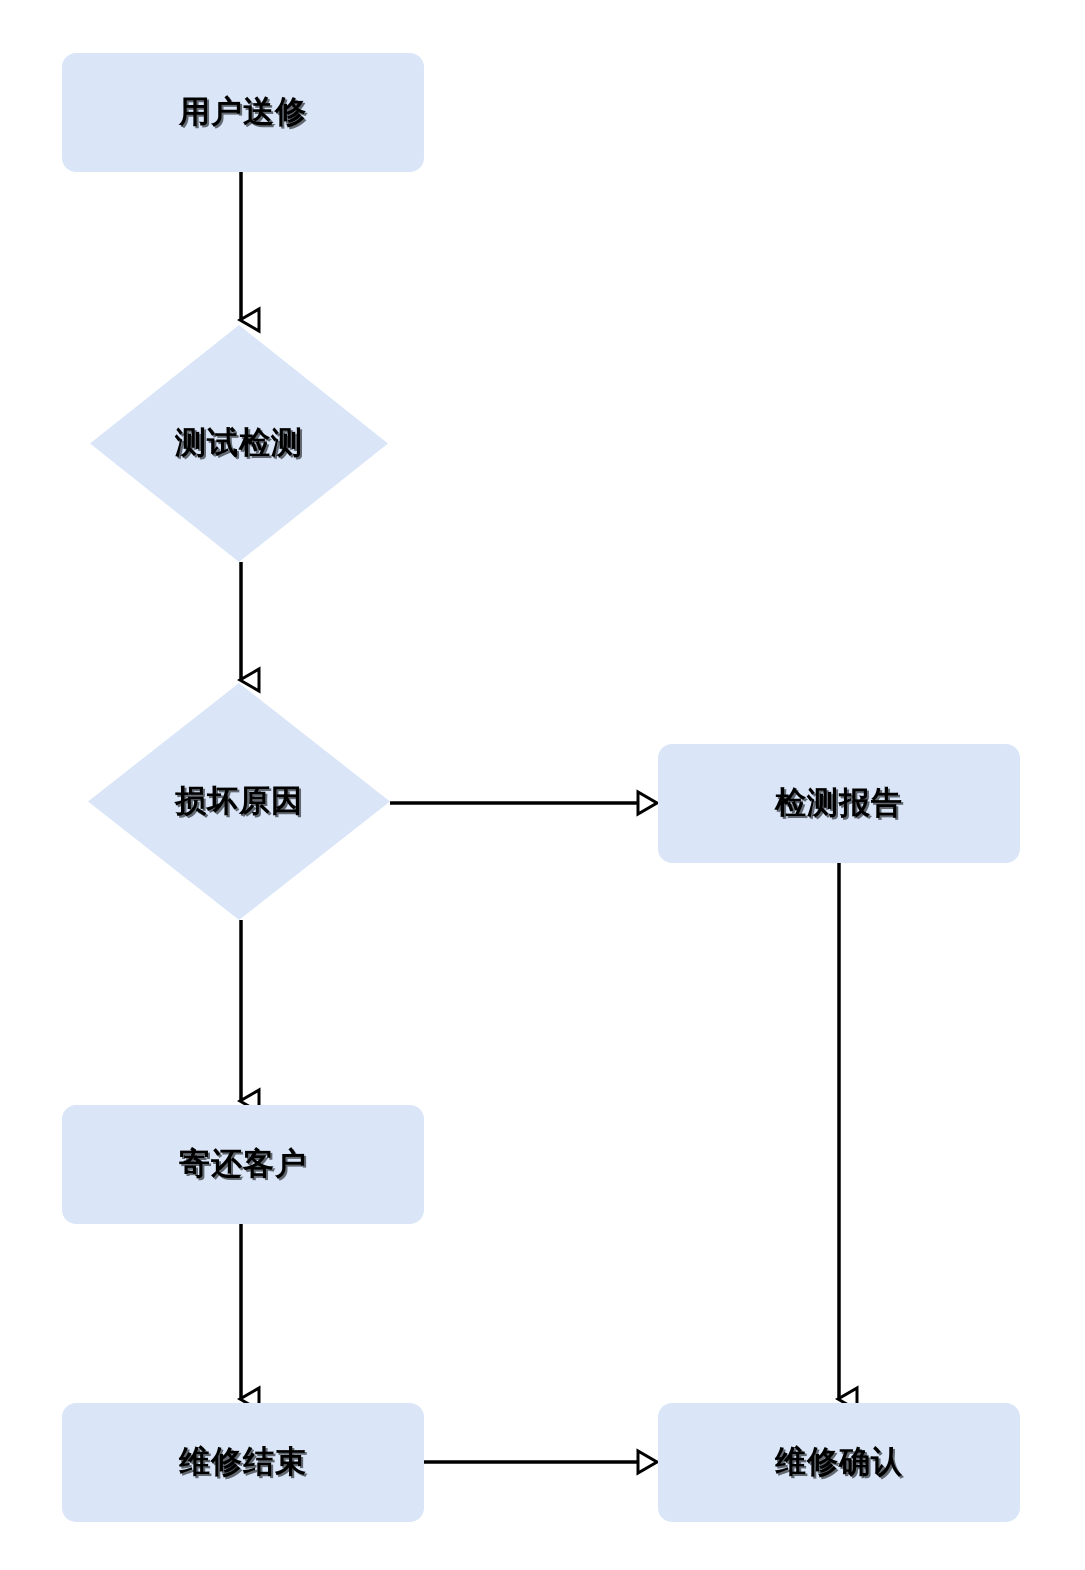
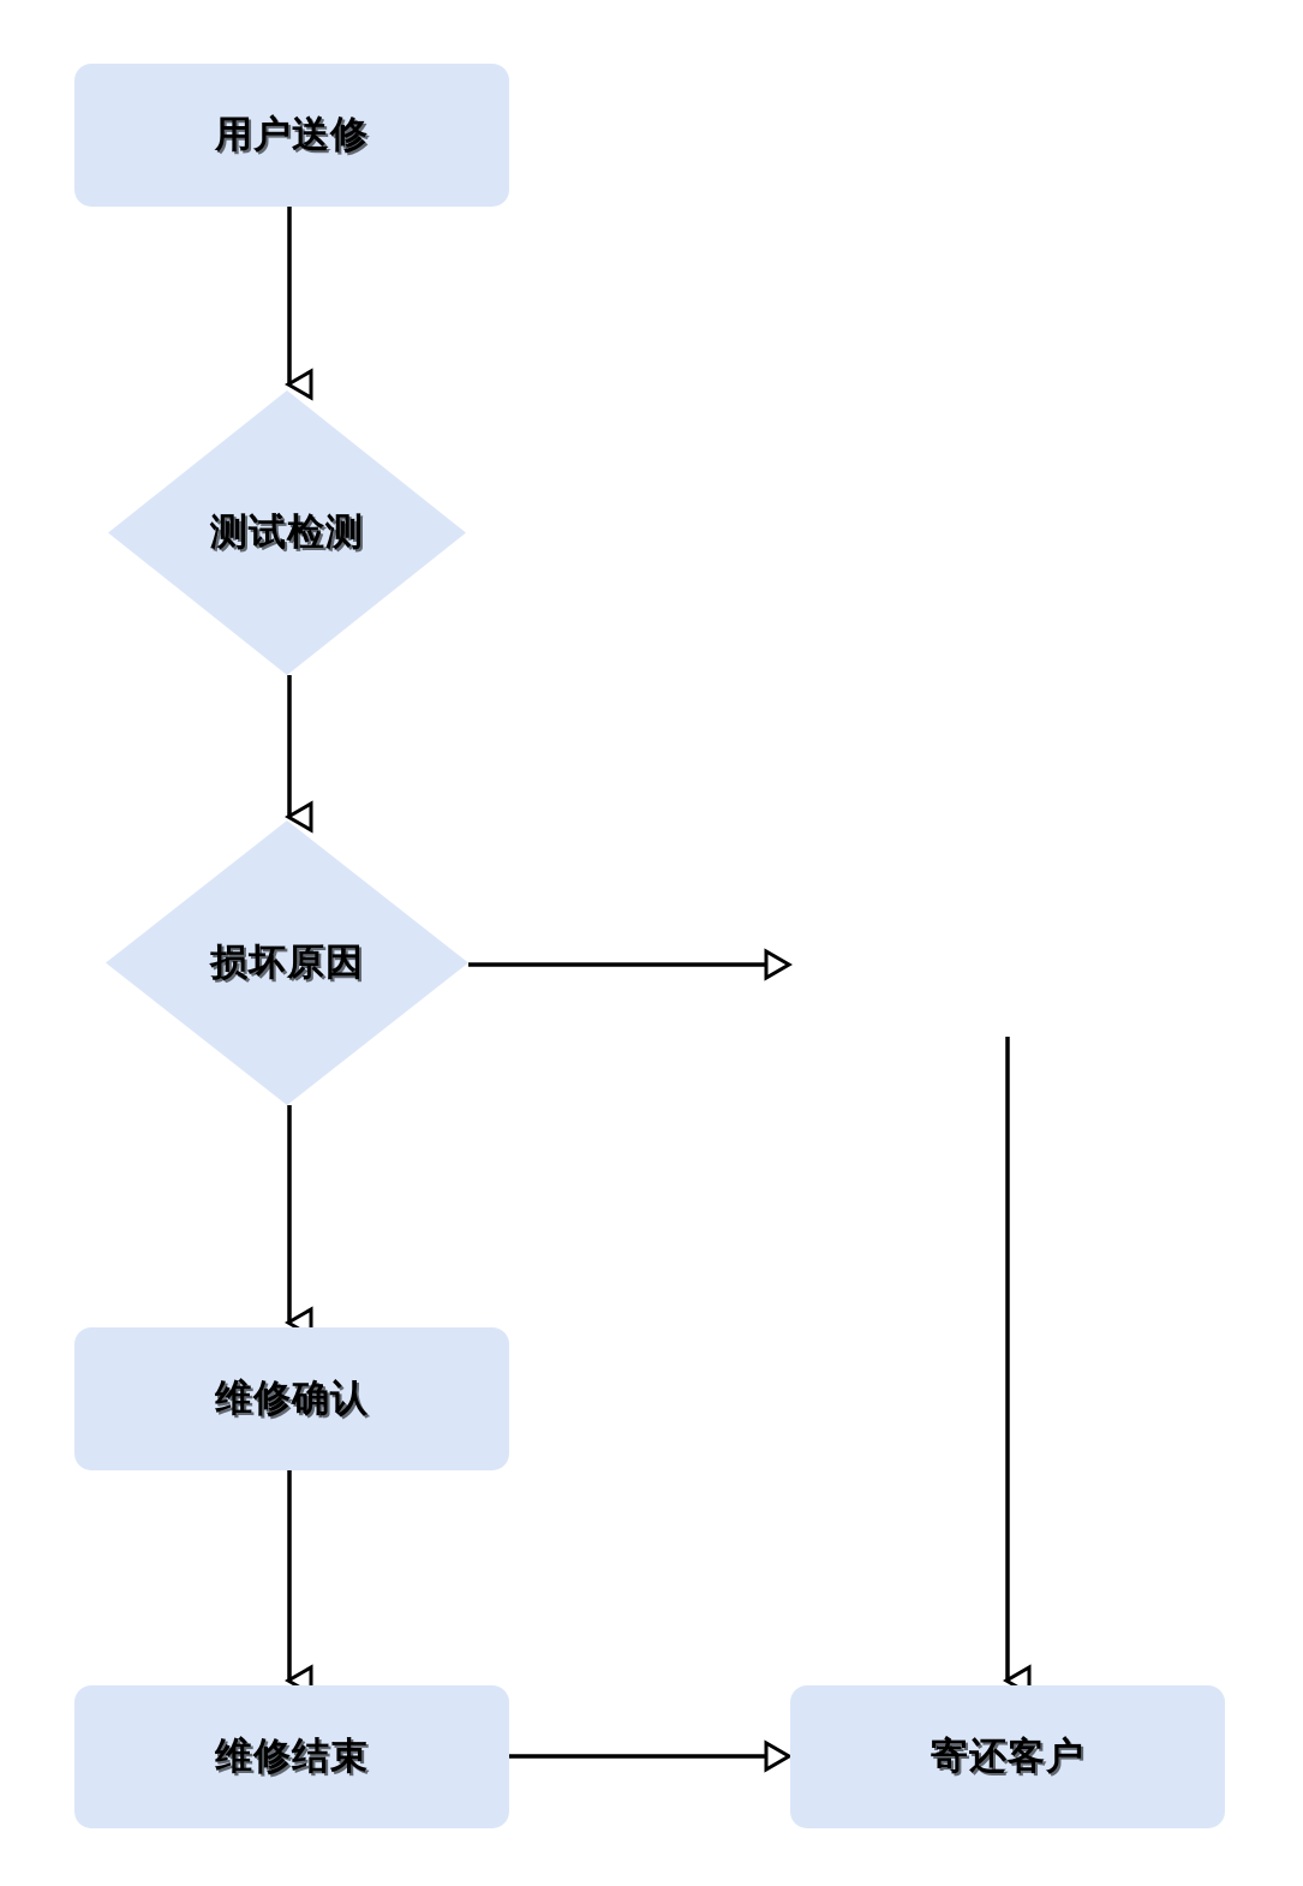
  用户送修
  测试检测
  损坏原因
- 检测报告
- 寄还客户
+ 维修确认
  维修结束
- 维修确认
+ 寄还客户
